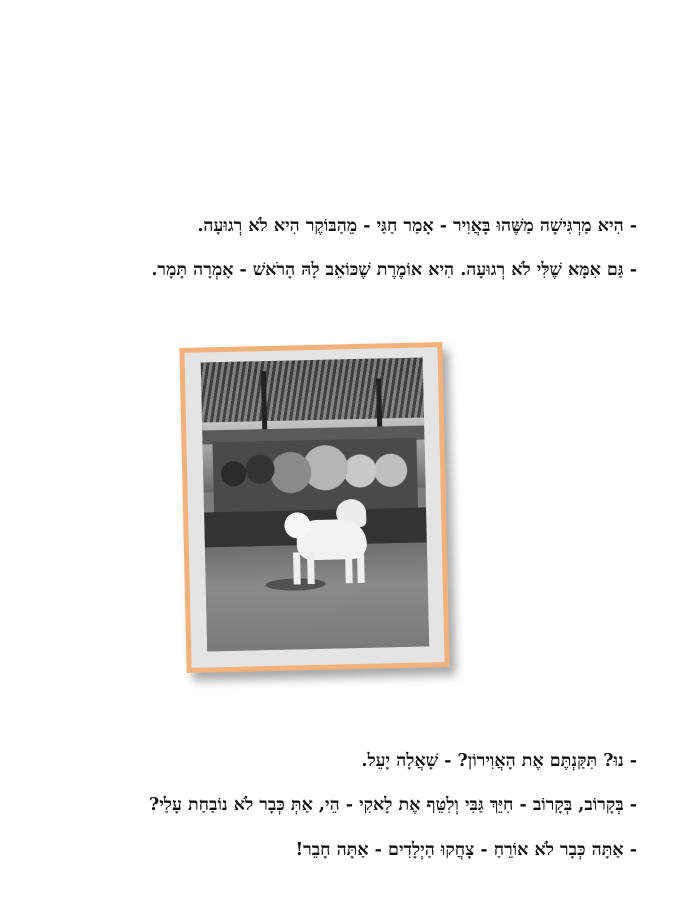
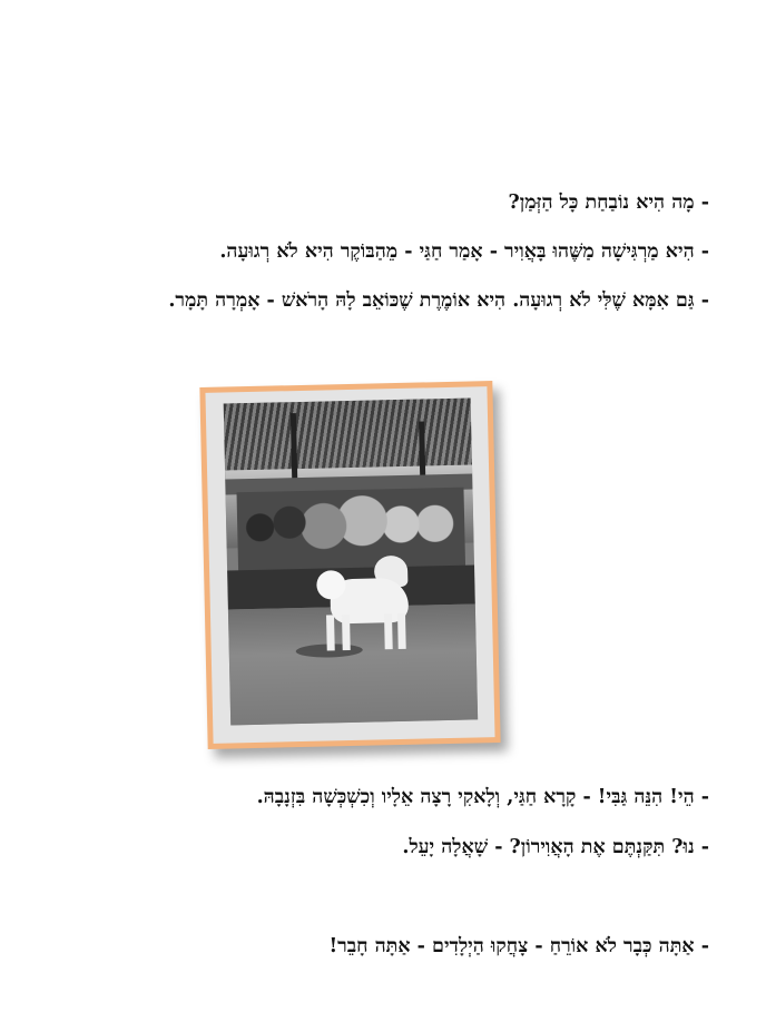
+ - מָה הִיא נוֹבַחַת כָּל הַזְּמַן?
  - הִיא מַרְגִּישָׁה מַשֶּׁהוּ בָּאֲוִיר - אָמַר חַגַּי - מֵהַבּוֹקֶר הִיא לֹא רְגוּעָה.
  - גַּם אִמָּא שֶׁלִּי לֹא רְגוּעָה. הִיא אוֹמֶרֶת שֶׁכּוֹאֵב לָהּ הָרֹאשׁ - אָמְרָה תָּמָר.
+ - הֵי! הִנֵּה גַּבִּי! - קָרָא חַגַּי, וְלָאקִי רָצָה אֵלָיו וְכִשְׁכְּשָׁה בִּזְנָבָהּ.
  - נוּ? תִּקַּנְתֶּם אֶת הָאֲוִירוֹן? - שָׁאֲלָה יָעֵל.
- - בְּקָרוֹב, בְּקָרוֹב - חִיֵּךְ גַּבִּי וְלִטֵּף אֶת לָאקִי - הֵי, אַתְּ כְּבָר לֹא נוֹבַחַת עָלַי?
  - אַתָּה כְּבָר לֹא אוֹרֵחַ - צָחֲקוּ הַיְלָדִים - אַתָּה חָבֵר!
